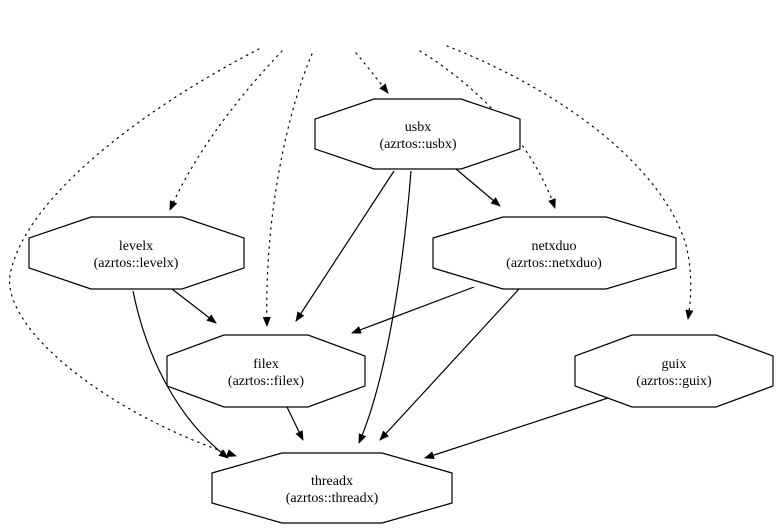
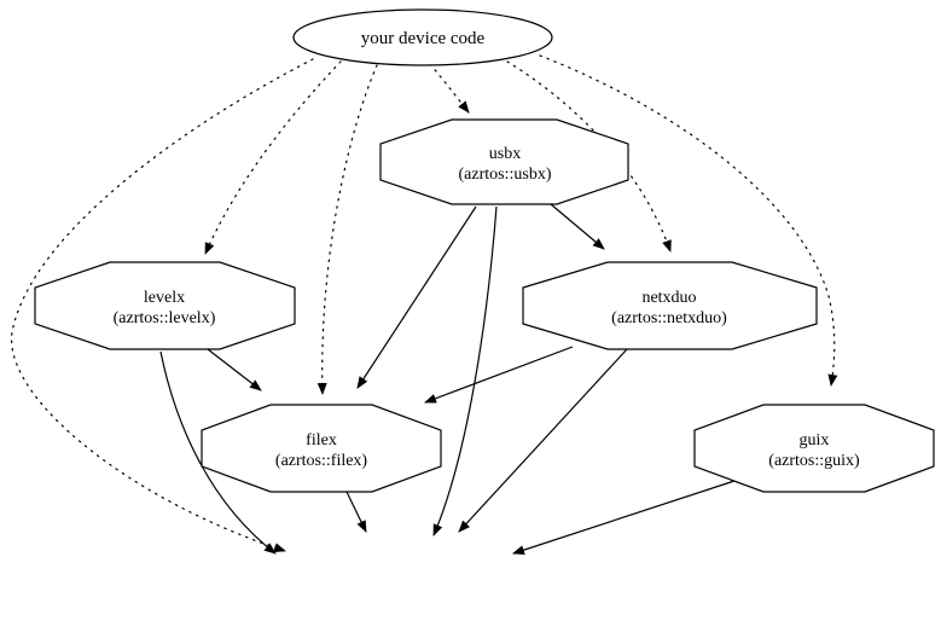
+ your device code
  usbx
  (azrtos::usbx)
  levelx
  (azrtos::levelx)
  netxduo
  (azrtos::netxduo)
  filex
  (azrtos::filex)
  guix
  (azrtos::guix)
- threadx
- (azrtos::threadx)
